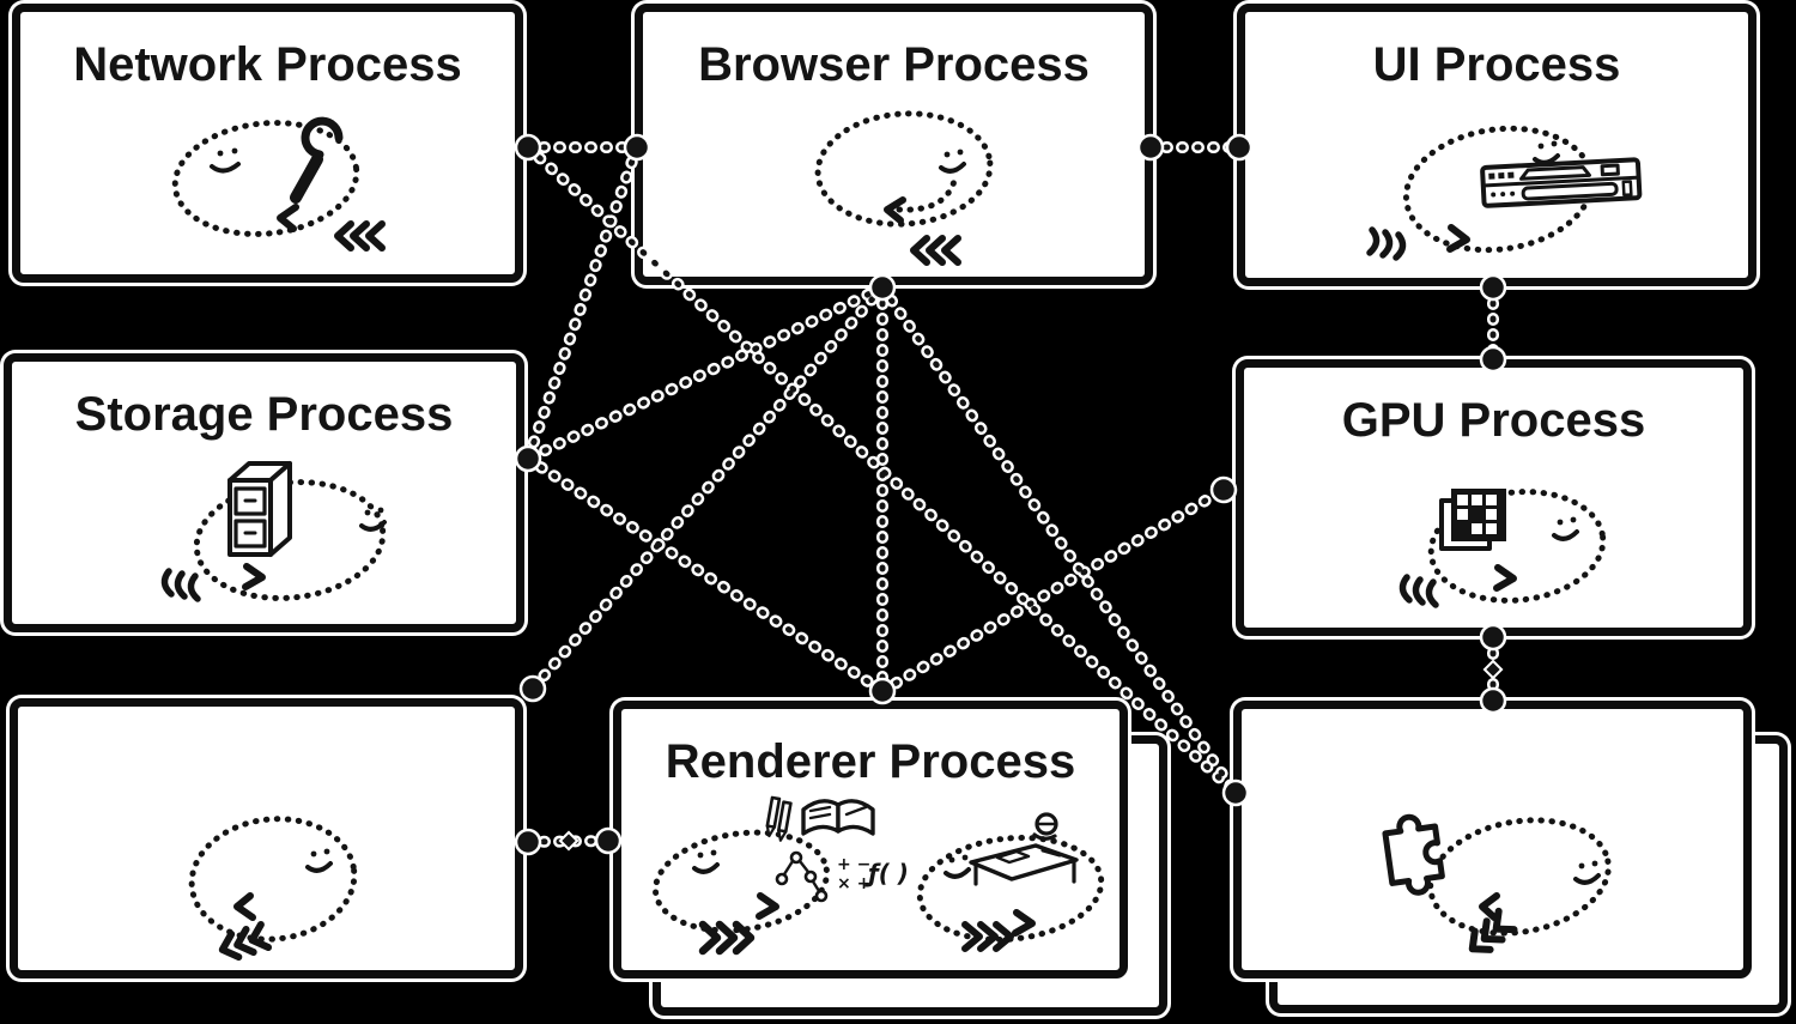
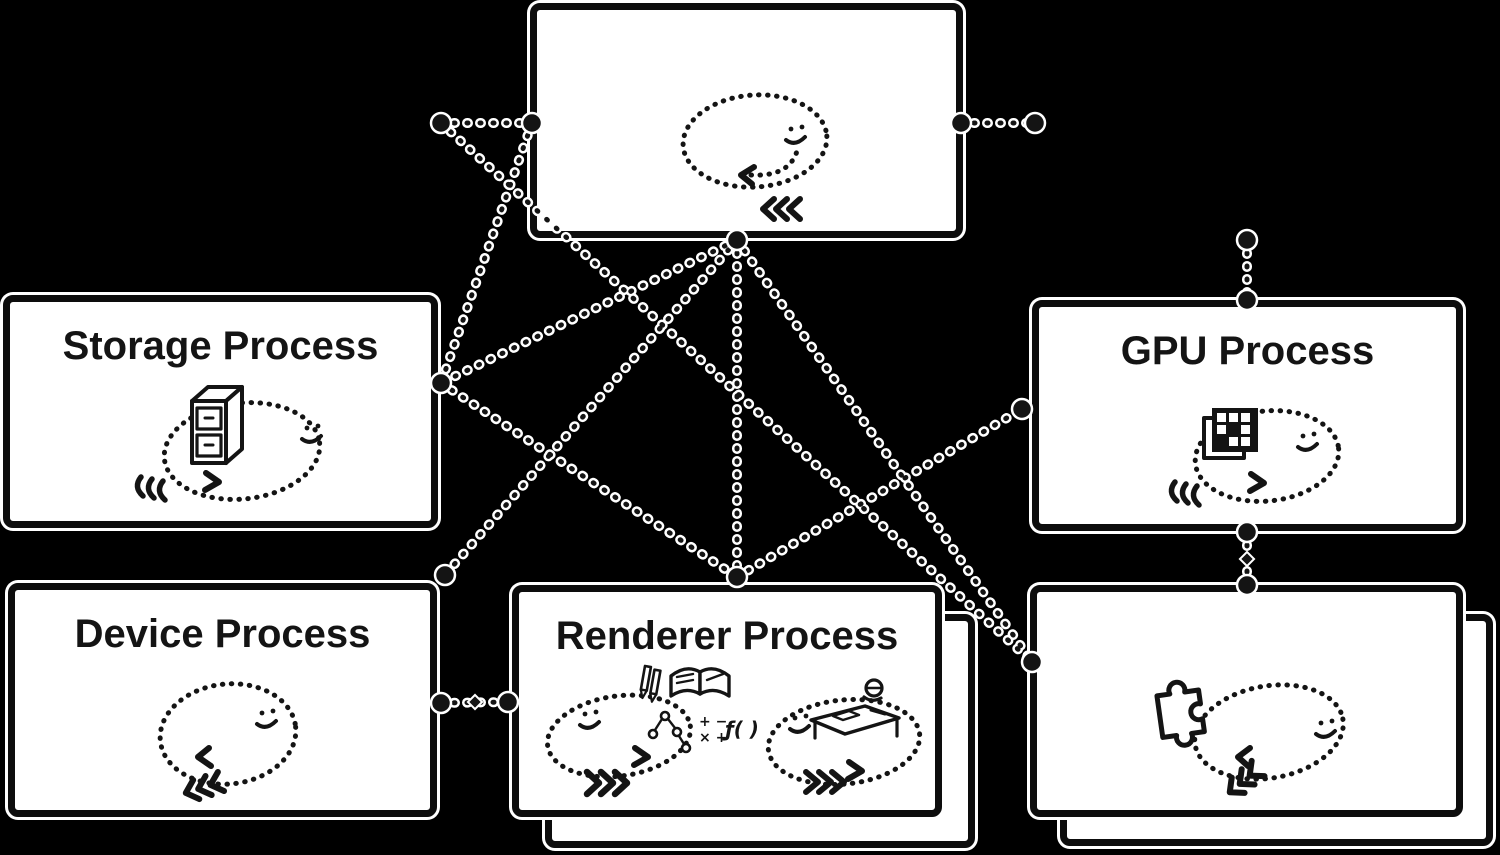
- Network Process
- Browser Process
- UI Process
  Storage Process
  GPU Process
+ Device Process
  Renderer Process
  + −
  × +
  ƒ( )
